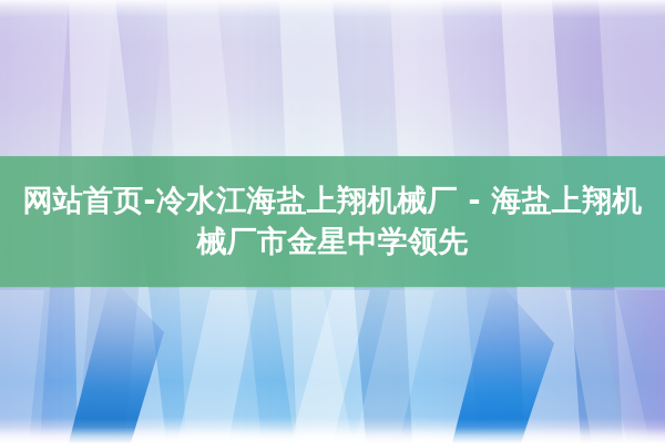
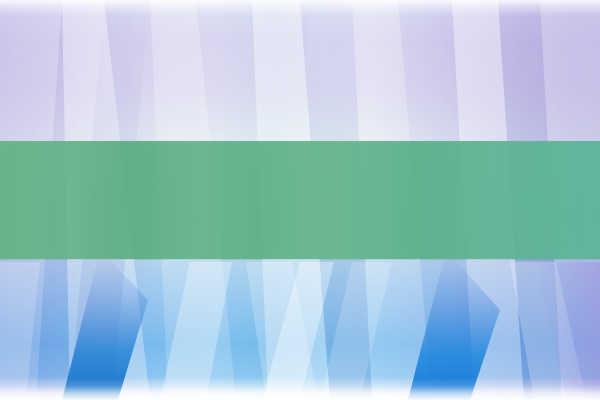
- 网站首页-冷水江海盐上翔机械厂 - 海盐上翔机
- 械厂市金星中学领先
